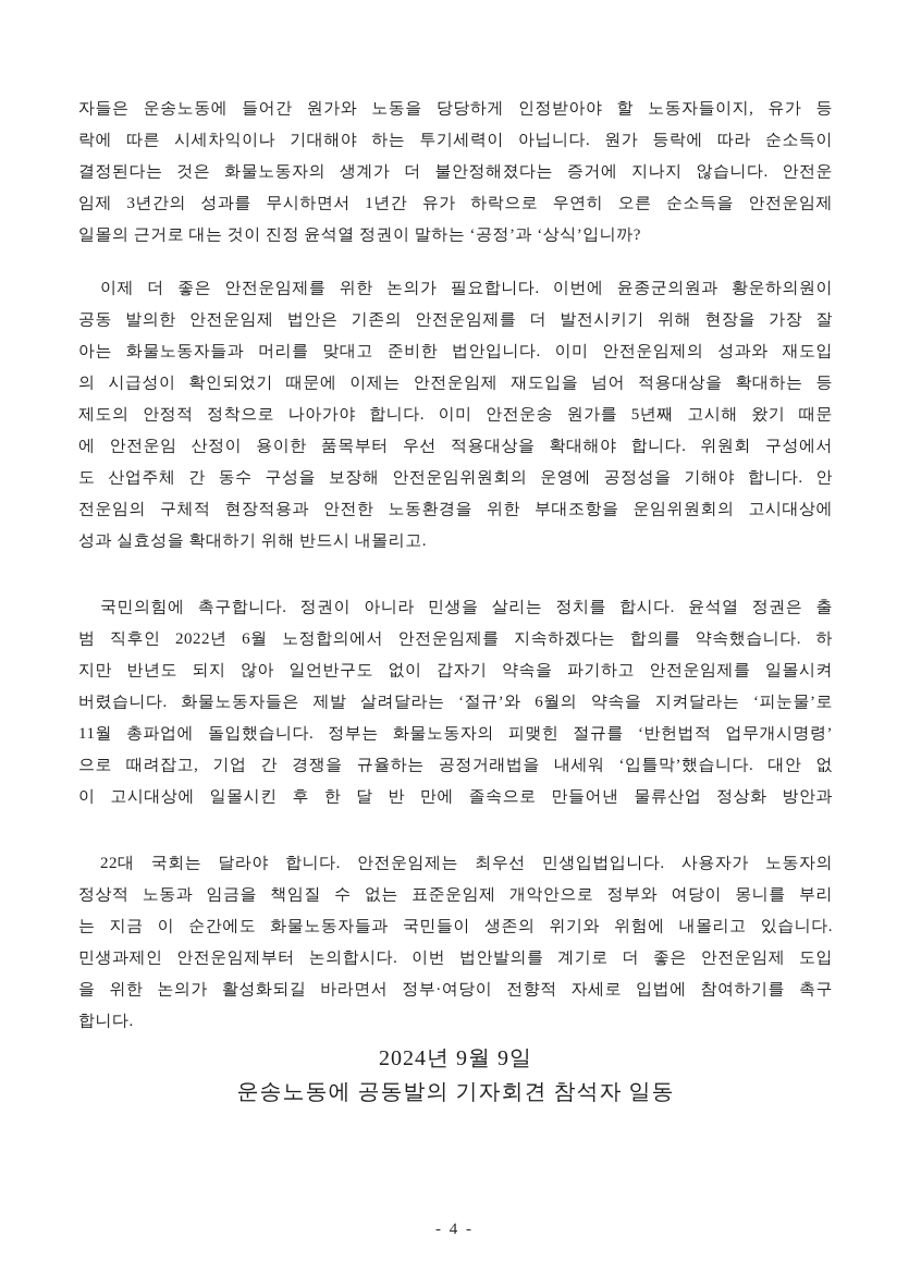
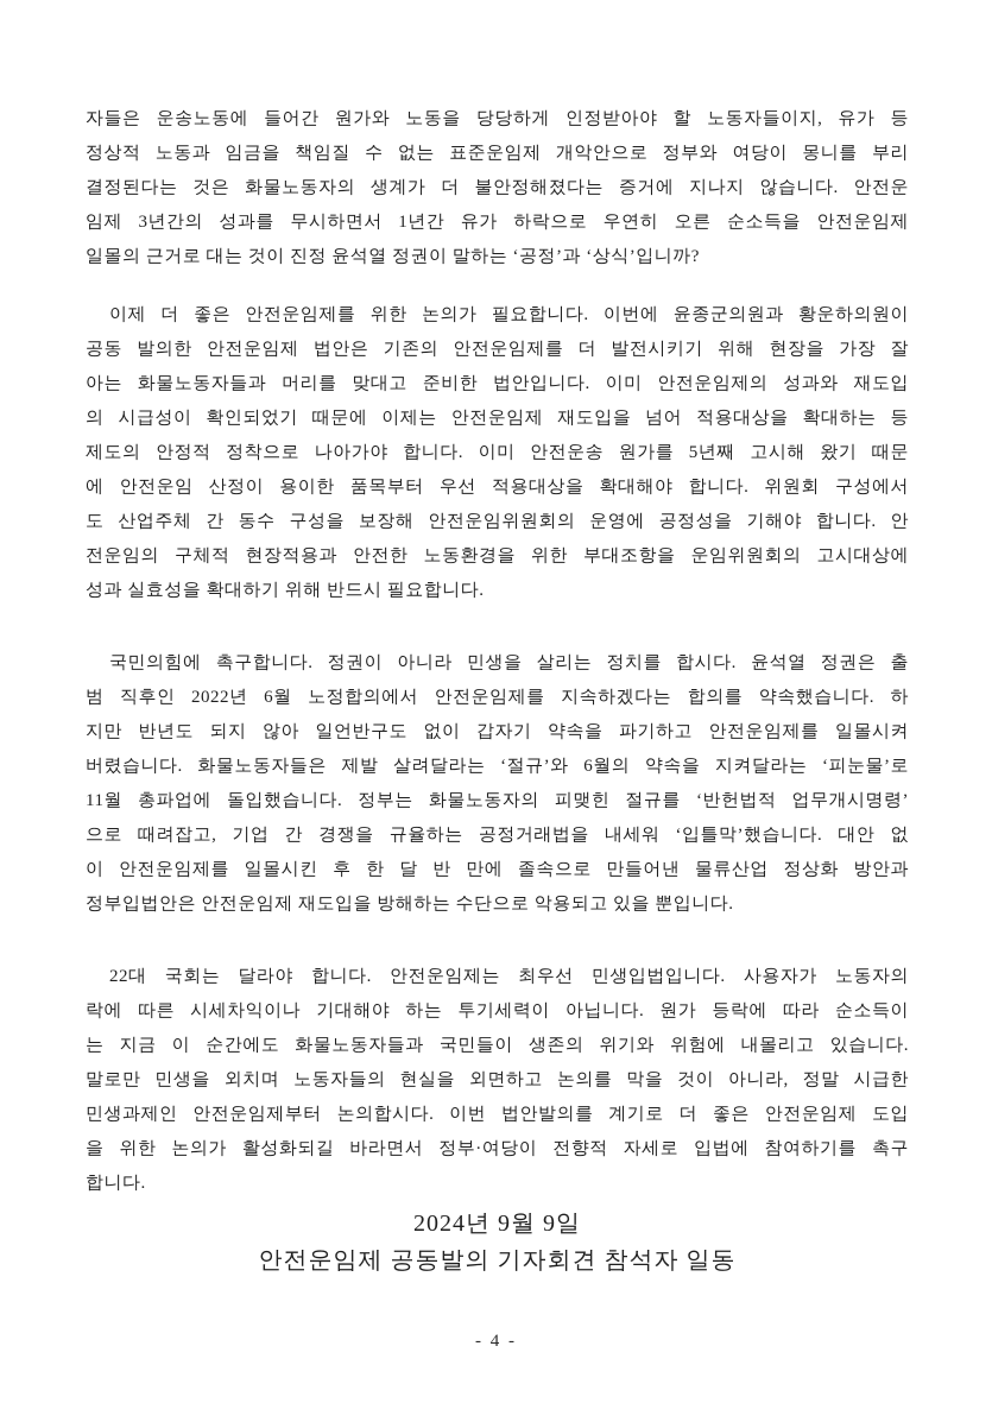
  자들은 운송노동에 들어간 원가와 노동을 당당하게 인정받아야 할 노동자들이지, 유가 등
- 락에 따른 시세차익이나 기대해야 하는 투기세력이 아닙니다. 원가 등락에 따라 순소득이
+ 정상적 노동과 임금을 책임질 수 없는 표준운임제 개악안으로 정부와 여당이 몽니를 부리
  결정된다는 것은 화물노동자의 생계가 더 불안정해졌다는 증거에 지나지 않습니다. 안전운
  임제 3년간의 성과를 무시하면서 1년간 유가 하락으로 우연히 오른 순소득을 안전운임제
  일몰의 근거로 대는 것이 진정 윤석열 정권이 말하는 ‘공정’과 ‘상식’입니까?
  이제 더 좋은 안전운임제를 위한 논의가 필요합니다. 이번에 윤종군의원과 황운하의원이
  공동 발의한 안전운임제 법안은 기존의 안전운임제를 더 발전시키기 위해 현장을 가장 잘
  아는 화물노동자들과 머리를 맞대고 준비한 법안입니다. 이미 안전운임제의 성과와 재도입
  의 시급성이 확인되었기 때문에 이제는 안전운임제 재도입을 넘어 적용대상을 확대하는 등
  제도의 안정적 정착으로 나아가야 합니다. 이미 안전운송 원가를 5년째 고시해 왔기 때문
  에 안전운임 산정이 용이한 품목부터 우선 적용대상을 확대해야 합니다. 위원회 구성에서
  도 산업주체 간 동수 구성을 보장해 안전운임위원회의 운영에 공정성을 기해야 합니다. 안
  전운임의 구체적 현장적용과 안전한 노동환경을 위한 부대조항을 운임위원회의 고시대상에
- 성과 실효성을 확대하기 위해 반드시 내몰리고.
+ 성과 실효성을 확대하기 위해 반드시 필요합니다.
  국민의힘에 촉구합니다. 정권이 아니라 민생을 살리는 정치를 합시다. 윤석열 정권은 출
  범 직후인 2022년 6월 노정합의에서 안전운임제를 지속하겠다는 합의를 약속했습니다. 하
  지만 반년도 되지 않아 일언반구도 없이 갑자기 약속을 파기하고 안전운임제를 일몰시켜
  버렸습니다. 화물노동자들은 제발 살려달라는 ‘절규’와 6월의 약속을 지켜달라는 ‘피눈물’로
  11월 총파업에 돌입했습니다. 정부는 화물노동자의 피맺힌 절규를 ‘반헌법적 업무개시명령’
  으로 때려잡고, 기업 간 경쟁을 규율하는 공정거래법을 내세워 ‘입틀막’했습니다. 대안 없
- 이 고시대상에 일몰시킨 후 한 달 반 만에 졸속으로 만들어낸 물류산업 정상화 방안과
+ 이 안전운임제를 일몰시킨 후 한 달 반 만에 졸속으로 만들어낸 물류산업 정상화 방안과
+ 정부입법안은 안전운임제 재도입을 방해하는 수단으로 악용되고 있을 뿐입니다.
  22대 국회는 달라야 합니다. 안전운임제는 최우선 민생입법입니다. 사용자가 노동자의
- 정상적 노동과 임금을 책임질 수 없는 표준운임제 개악안으로 정부와 여당이 몽니를 부리
+ 락에 따른 시세차익이나 기대해야 하는 투기세력이 아닙니다. 원가 등락에 따라 순소득이
  는 지금 이 순간에도 화물노동자들과 국민들이 생존의 위기와 위험에 내몰리고 있습니다.
+ 말로만 민생을 외치며 노동자들의 현실을 외면하고 논의를 막을 것이 아니라, 정말 시급한
  민생과제인 안전운임제부터 논의합시다. 이번 법안발의를 계기로 더 좋은 안전운임제 도입
  을 위한 논의가 활성화되길 바라면서 정부·여당이 전향적 자세로 입법에 참여하기를 촉구
  합니다.
  2024년 9월 9일
- 운송노동에 공동발의 기자회견 참석자 일동
+ 안전운임제 공동발의 기자회견 참석자 일동
  - 4 -
